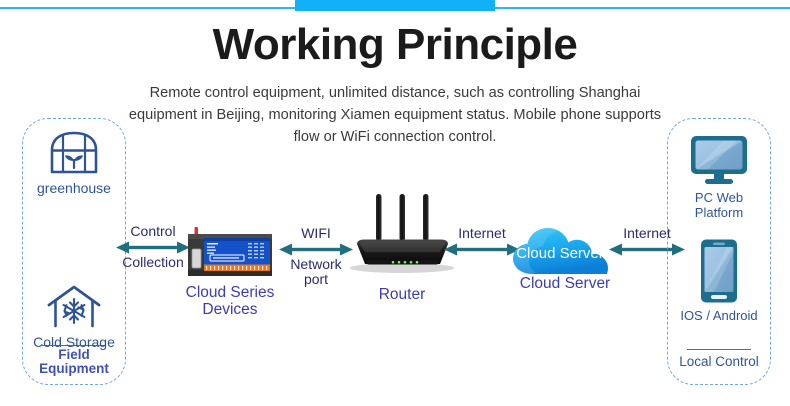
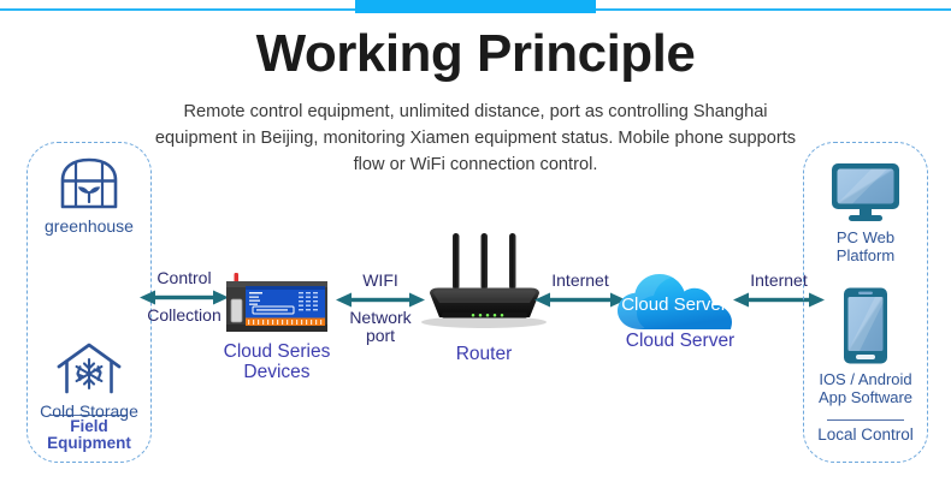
  Working Principle
- Remote control equipment, unlimited distance, such as controlling Shanghai equipment in Beijing, monitoring Xiamen equipment status. Mobile phone supports flow or WiFi connection control.
+ Remote control equipment, unlimited distance, port as controlling Shanghai equipment in Beijing, monitoring Xiamen equipment status. Mobile phone supports flow or WiFi connection control.
  greenhouse
  Cold Storage
  Field
  Equipment
  Control
  Collection
  Cloud Series
  Devices
  WIFI
  Network
  port
  Router
  Internet
  Cloud Server
  Cloud Server
  Internet
  PC Web
  Platform
  IOS / Android
+ App Software
  Local Control
